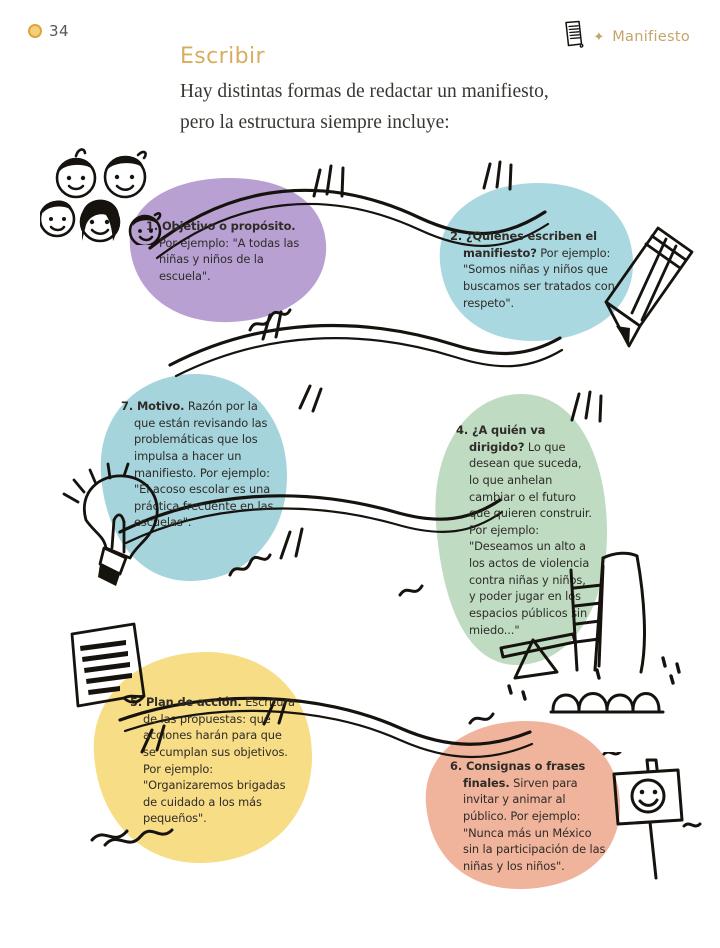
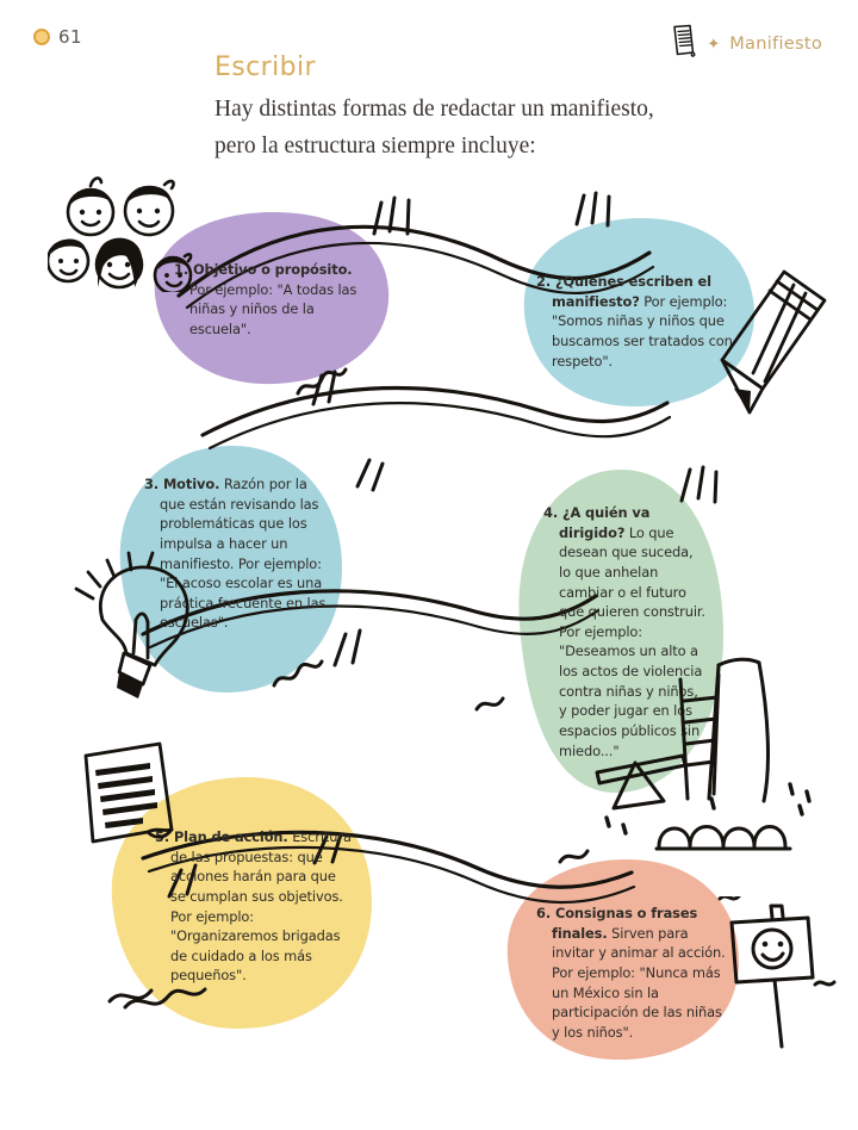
- 34
+ 61
  ✦
  Manifiesto
  Escribir
  Hay distintas formas de redactar un manifiesto,
  pero la estructura siempre incluye:
  1. Objetivo o propósito. Por ejemplo: "A todas las niñas y niños de la escuela".
  2. ¿Quiénes escriben el manifiesto? Por ejemplo: "Somos niñas y niños que buscamos ser tratados con respeto".
- 7. Motivo. Razón por la que están revisando las problemáticas que los impulsa a hacer un manifiesto. Por ejemplo: "El acoso escolar es una práctica frecuente en las escelas".
+ 3. Motivo. Razón por la que están revisando las problemáticas que los impulsa a hacer un manifiesto. Por ejemplo: "El acoso escolar es una práctica frecuente en las escelas".
  4. ¿A quién va dirigido? Lo que desean que suceda, lo que anhelan cambiar o el futuro que quieren construir. Por ejemplo: "Deseamos un alto a los actos de violencia contra niñas y niñs, y poder jugar en ls espacios públicosin miedo..."
  . Plan de acción. Escritura de las propuestas: qué acciones harán para que se cumplan sus objetivos. Por ejemplo: "Organizaremos brigadas de cuidado a los más pequeños".
- 6. Consignas o frases finales. Sirven para invitar y animar al público. Por ejemplo: "Nunca más un México sin la participación de las niñas y los niños".
+ 6. Consignas o frases finales. Sirven para invitar y animar al acción. Por ejemplo: "Nunca más un México sin la participación de las niñas y los niños".
